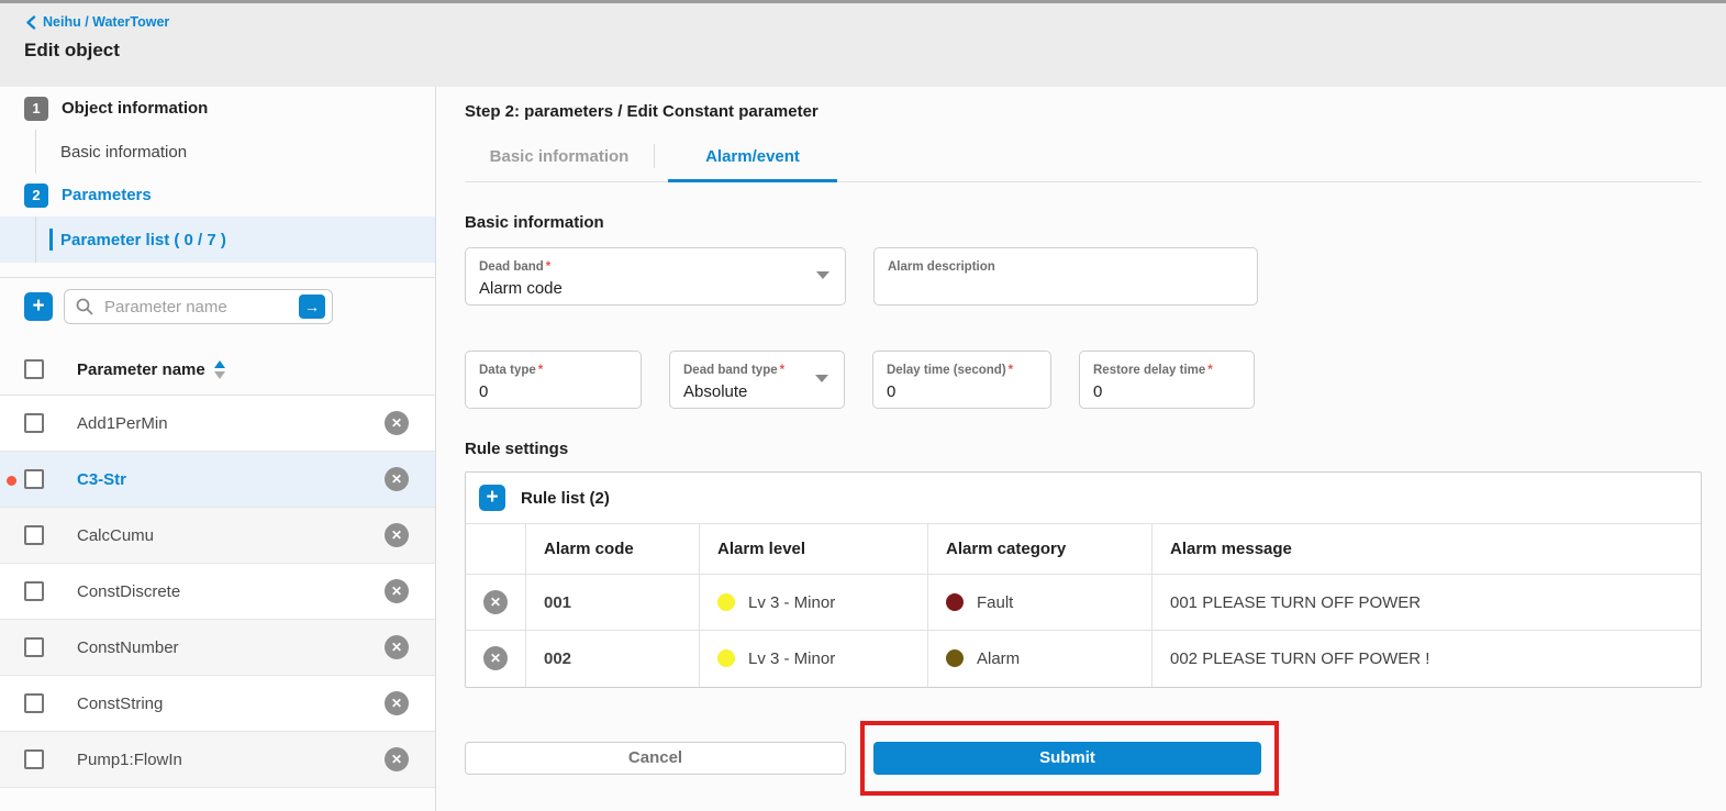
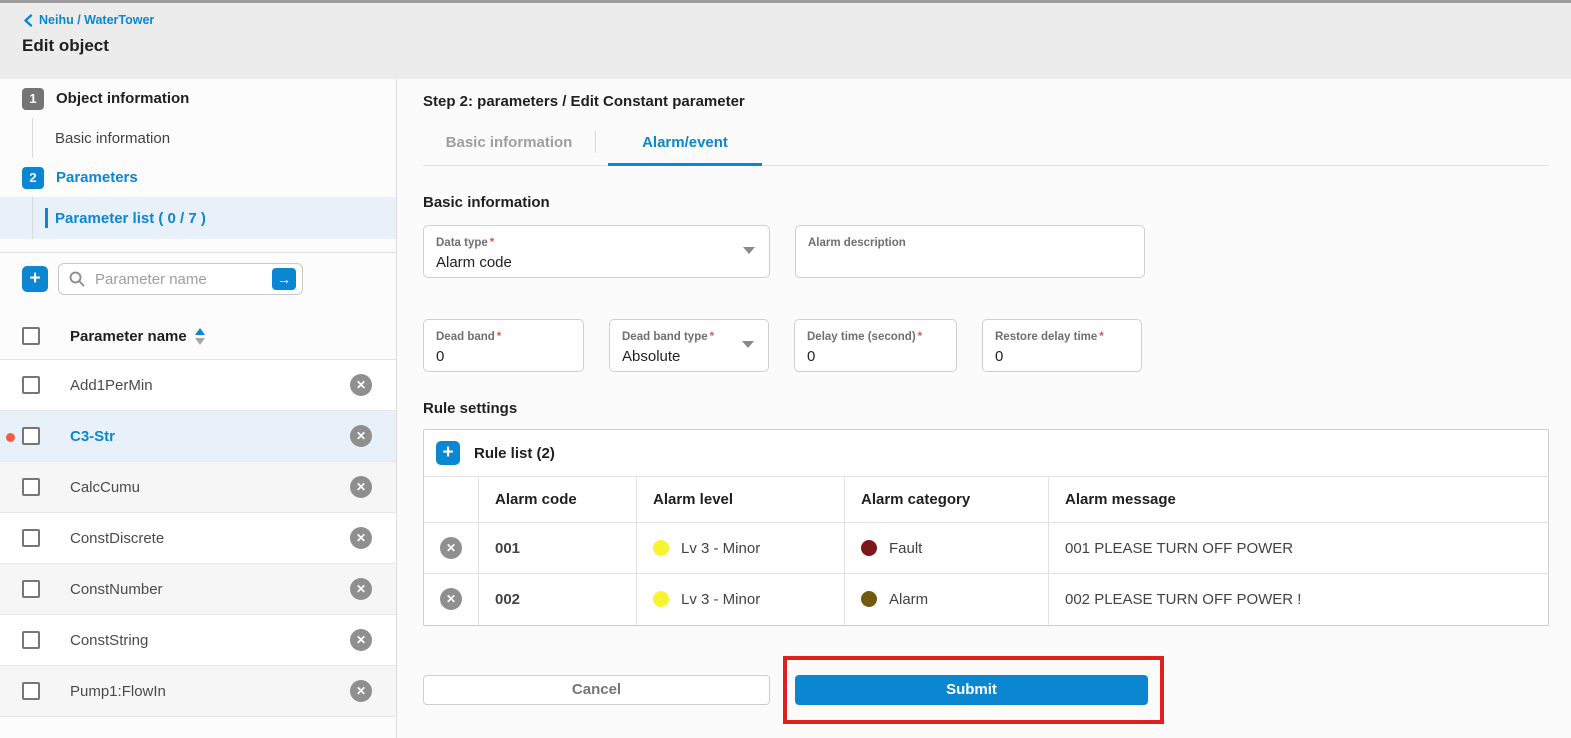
  Neihu / WaterTower
  Edit object
  1
  Object information
  Basic information
  2
  Parameters
  Parameter list ( 0 / 7 )
  +
  Parameter name
  →
  Parameter name
  Add1PerMin
  ✕
  C3-Str
  ✕
  CalcCumu
  ✕
  ConstDiscrete
  ✕
  ConstNumber
  ✕
  ConstString
  ✕
  Pump1:FlowIn
  ✕
  Step 2: parameters / Edit Constant parameter
  Basic information
  Alarm/event
  Basic information
- Dead band *
+ Data type *
  Alarm code
  Alarm description
- Data type *
+ Dead band *
  0
  Dead band type *
  Absolute
  Delay time (second) *
  0
  Restore delay time *
  0
  Rule settings
  +
  Rule list (2)
  	Alarm code	Alarm level	Alarm category	Alarm message
  ✕	001	Lv 3 - Minor	Fault	001 PLEASE TURN OFF POWER
  ✕	002	Lv 3 - Minor	Alarm	002 PLEASE TURN OFF POWER !
  Cancel
  Submit
